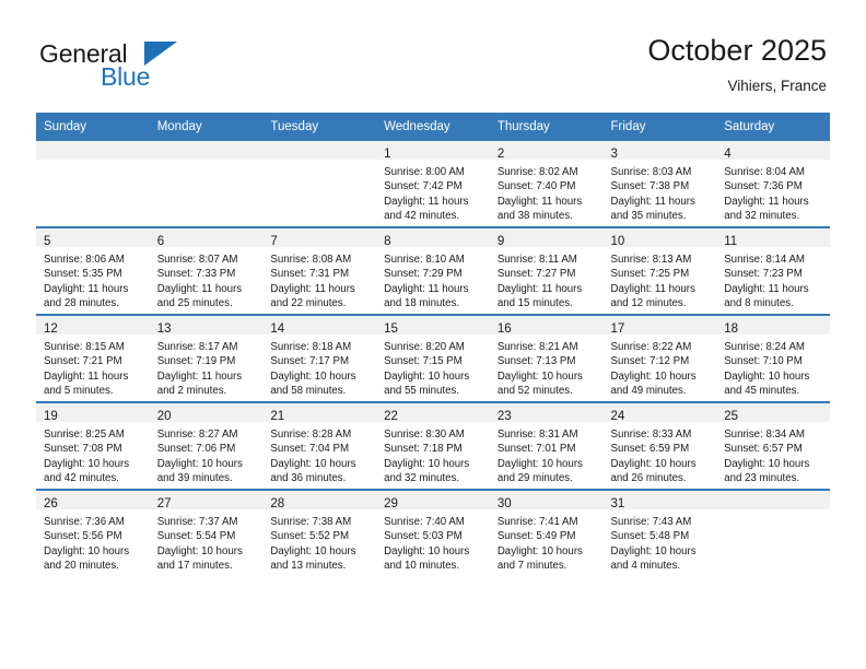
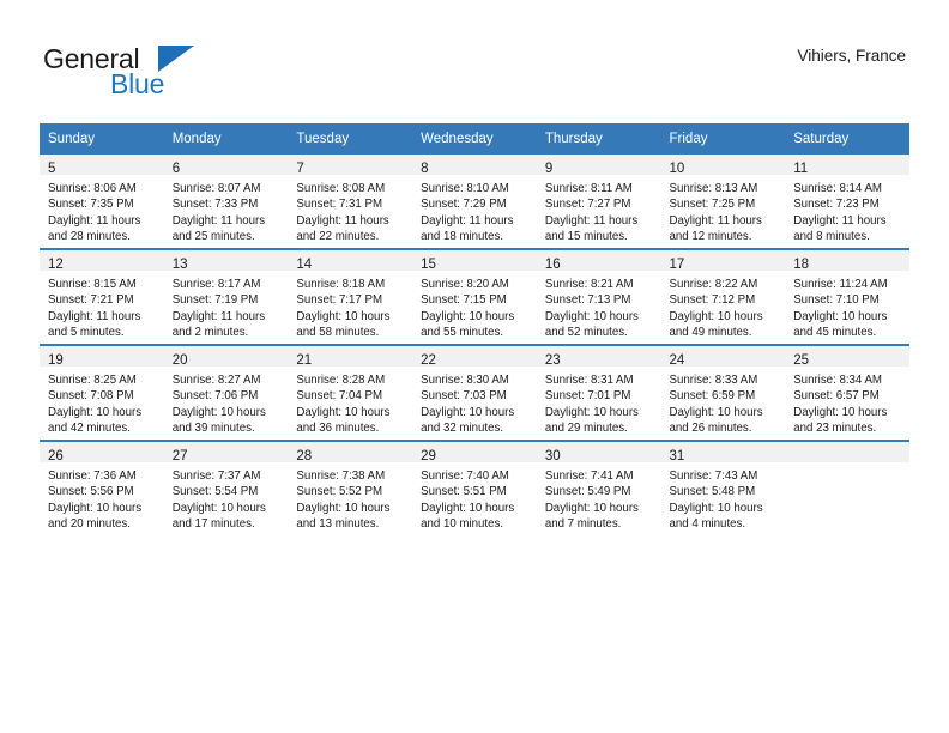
  General
  Blue
- October 2025
  Vihiers, France
  Sunday	Monday	Tuesday	Wednesday	Thursday	Friday	Saturday
- 			1Sunrise: 8:00 AMSunset: 7:42 PMDaylight: 11 hoursand 42 minutes.	2Sunrise: 8:02 AMSunset: 7:40 PMDaylight: 11 hoursand 38 minutes.	3Sunrise: 8:03 AMSunset: 7:38 PMDaylight: 11 hoursand 35 minutes.	4Sunrise: 8:04 AMSunset: 7:36 PMDaylight: 11 hoursand 32 minutes.
- 5Sunrise: 8:06 AMSunset: 5:35 PMDaylight: 11 hoursand 28 minutes.	6Sunrise: 8:07 AMSunset: 7:33 PMDaylight: 11 hoursand 25 minutes.	7Sunrise: 8:08 AMSunset: 7:31 PMDaylight: 11 hoursand 22 minutes.	8Sunrise: 8:10 AMSunset: 7:29 PMDaylight: 11 hoursand 18 minutes.	9Sunrise: 8:11 AMSunset: 7:27 PMDaylight: 11 hoursand 15 minutes.	10Sunrise: 8:13 AMSunset: 7:25 PMDaylight: 11 hoursand 12 minutes.	11Sunrise: 8:14 AMSunset: 7:23 PMDaylight: 11 hoursand 8 minutes.
+ 5Sunrise: 8:06 AMSunset: 7:35 PMDaylight: 11 hoursand 28 minutes.	6Sunrise: 8:07 AMSunset: 7:33 PMDaylight: 11 hoursand 25 minutes.	7Sunrise: 8:08 AMSunset: 7:31 PMDaylight: 11 hoursand 22 minutes.	8Sunrise: 8:10 AMSunset: 7:29 PMDaylight: 11 hoursand 18 minutes.	9Sunrise: 8:11 AMSunset: 7:27 PMDaylight: 11 hoursand 15 minutes.	10Sunrise: 8:13 AMSunset: 7:25 PMDaylight: 11 hoursand 12 minutes.	11Sunrise: 8:14 AMSunset: 7:23 PMDaylight: 11 hoursand 8 minutes.
- 12Sunrise: 8:15 AMSunset: 7:21 PMDaylight: 11 hoursand 5 minutes.	13Sunrise: 8:17 AMSunset: 7:19 PMDaylight: 11 hoursand 2 minutes.	14Sunrise: 8:18 AMSunset: 7:17 PMDaylight: 10 hoursand 58 minutes.	15Sunrise: 8:20 AMSunset: 7:15 PMDaylight: 10 hoursand 55 minutes.	16Sunrise: 8:21 AMSunset: 7:13 PMDaylight: 10 hoursand 52 minutes.	17Sunrise: 8:22 AMSunset: 7:12 PMDaylight: 10 hoursand 49 minutes.	18Sunrise: 8:24 AMSunset: 7:10 PMDaylight: 10 hoursand 45 minutes.
+ 12Sunrise: 8:15 AMSunset: 7:21 PMDaylight: 11 hoursand 5 minutes.	13Sunrise: 8:17 AMSunset: 7:19 PMDaylight: 11 hoursand 2 minutes.	14Sunrise: 8:18 AMSunset: 7:17 PMDaylight: 10 hoursand 58 minutes.	15Sunrise: 8:20 AMSunset: 7:15 PMDaylight: 10 hoursand 55 minutes.	16Sunrise: 8:21 AMSunset: 7:13 PMDaylight: 10 hoursand 52 minutes.	17Sunrise: 8:22 AMSunset: 7:12 PMDaylight: 10 hoursand 49 minutes.	18Sunrise: 11:24 AMSunset: 7:10 PMDaylight: 10 hoursand 45 minutes.
- 19Sunrise: 8:25 AMSunset: 7:08 PMDaylight: 10 hoursand 42 minutes.	20Sunrise: 8:27 AMSunset: 7:06 PMDaylight: 10 hoursand 39 minutes.	21Sunrise: 8:28 AMSunset: 7:04 PMDaylight: 10 hoursand 36 minutes.	22Sunrise: 8:30 AMSunset: 7:18 PMDaylight: 10 hoursand 32 minutes.	23Sunrise: 8:31 AMSunset: 7:01 PMDaylight: 10 hoursand 29 minutes.	24Sunrise: 8:33 AMSunset: 6:59 PMDaylight: 10 hoursand 26 minutes.	25Sunrise: 8:34 AMSunset: 6:57 PMDaylight: 10 hoursand 23 minutes.
+ 19Sunrise: 8:25 AMSunset: 7:08 PMDaylight: 10 hoursand 42 minutes.	20Sunrise: 8:27 AMSunset: 7:06 PMDaylight: 10 hoursand 39 minutes.	21Sunrise: 8:28 AMSunset: 7:04 PMDaylight: 10 hoursand 36 minutes.	22Sunrise: 8:30 AMSunset: 7:03 PMDaylight: 10 hoursand 32 minutes.	23Sunrise: 8:31 AMSunset: 7:01 PMDaylight: 10 hoursand 29 minutes.	24Sunrise: 8:33 AMSunset: 6:59 PMDaylight: 10 hoursand 26 minutes.	25Sunrise: 8:34 AMSunset: 6:57 PMDaylight: 10 hoursand 23 minutes.
- 26Sunrise: 7:36 AMSunset: 5:56 PMDaylight: 10 hoursand 20 minutes.	27Sunrise: 7:37 AMSunset: 5:54 PMDaylight: 10 hoursand 17 minutes.	28Sunrise: 7:38 AMSunset: 5:52 PMDaylight: 10 hoursand 13 minutes.	29Sunrise: 7:40 AMSunset: 5:03 PMDaylight: 10 hoursand 10 minutes.	30Sunrise: 7:41 AMSunset: 5:49 PMDaylight: 10 hoursand 7 minutes.	31Sunrise: 7:43 AMSunset: 5:48 PMDaylight: 10 hoursand 4 minutes.
+ 26Sunrise: 7:36 AMSunset: 5:56 PMDaylight: 10 hoursand 20 minutes.	27Sunrise: 7:37 AMSunset: 5:54 PMDaylight: 10 hoursand 17 minutes.	28Sunrise: 7:38 AMSunset: 5:52 PMDaylight: 10 hoursand 13 minutes.	29Sunrise: 7:40 AMSunset: 5:51 PMDaylight: 10 hoursand 10 minutes.	30Sunrise: 7:41 AMSunset: 5:49 PMDaylight: 10 hoursand 7 minutes.	31Sunrise: 7:43 AMSunset: 5:48 PMDaylight: 10 hoursand 4 minutes.
